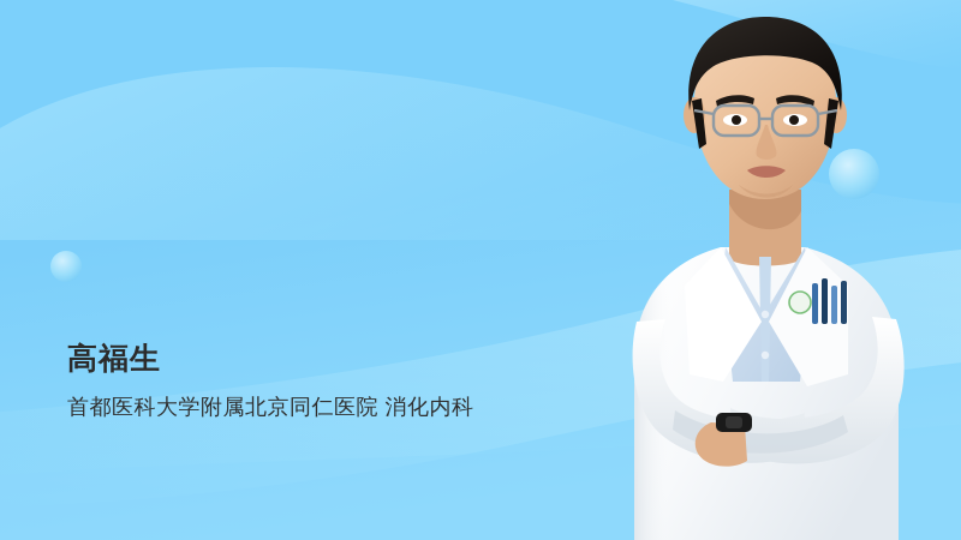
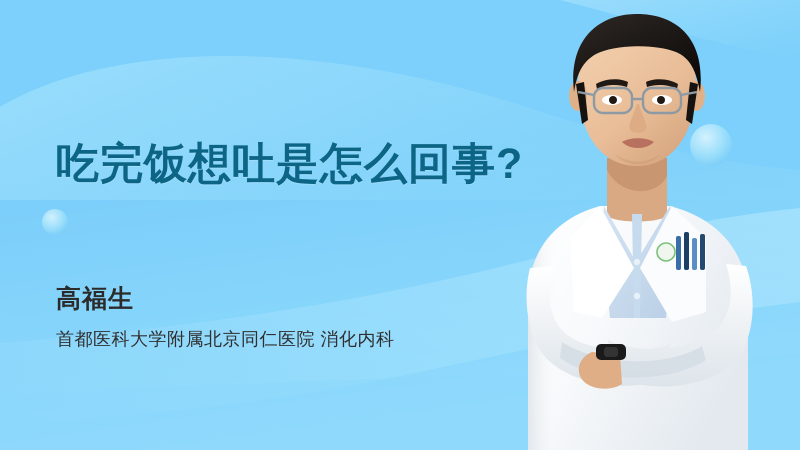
+ 吃完饭想吐是怎么回事?
  高福生
  首都医科大学附属北京同仁医院 消化内科
